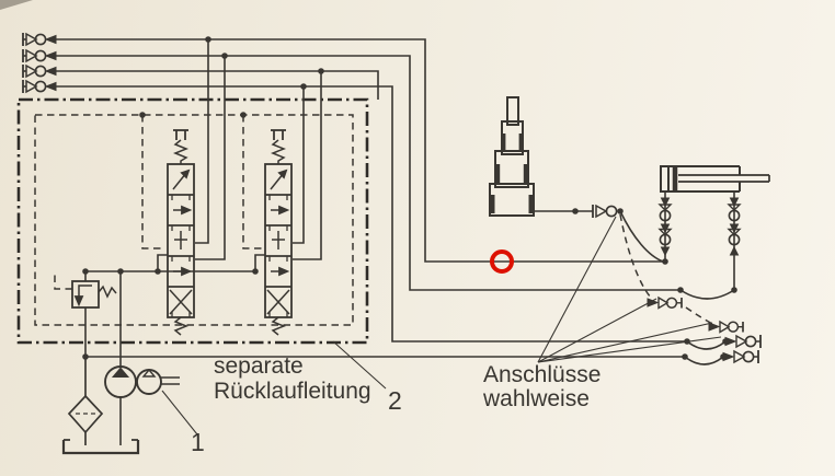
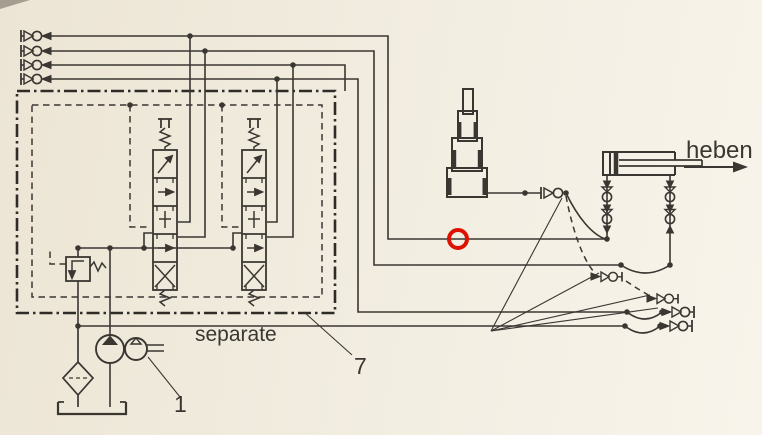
+ heben
  separate
- Rücklaufleitung
- Anschlüsse
- wahlweise
- 2
+ 7
  1
